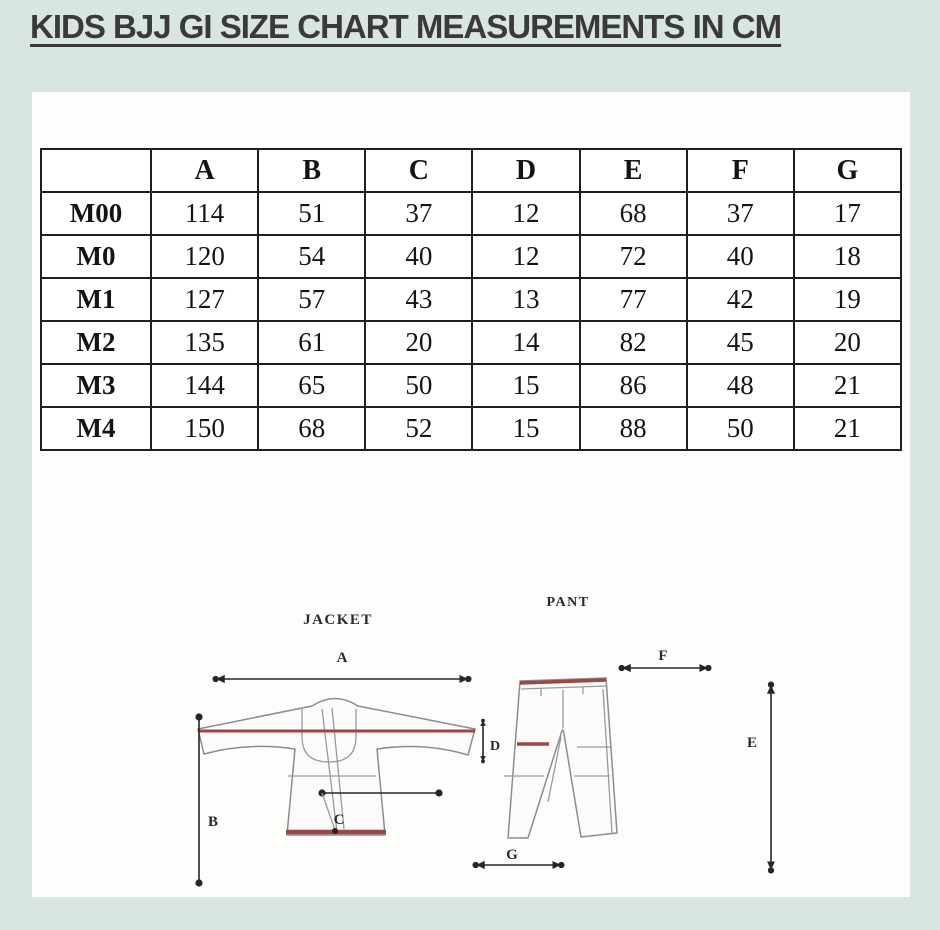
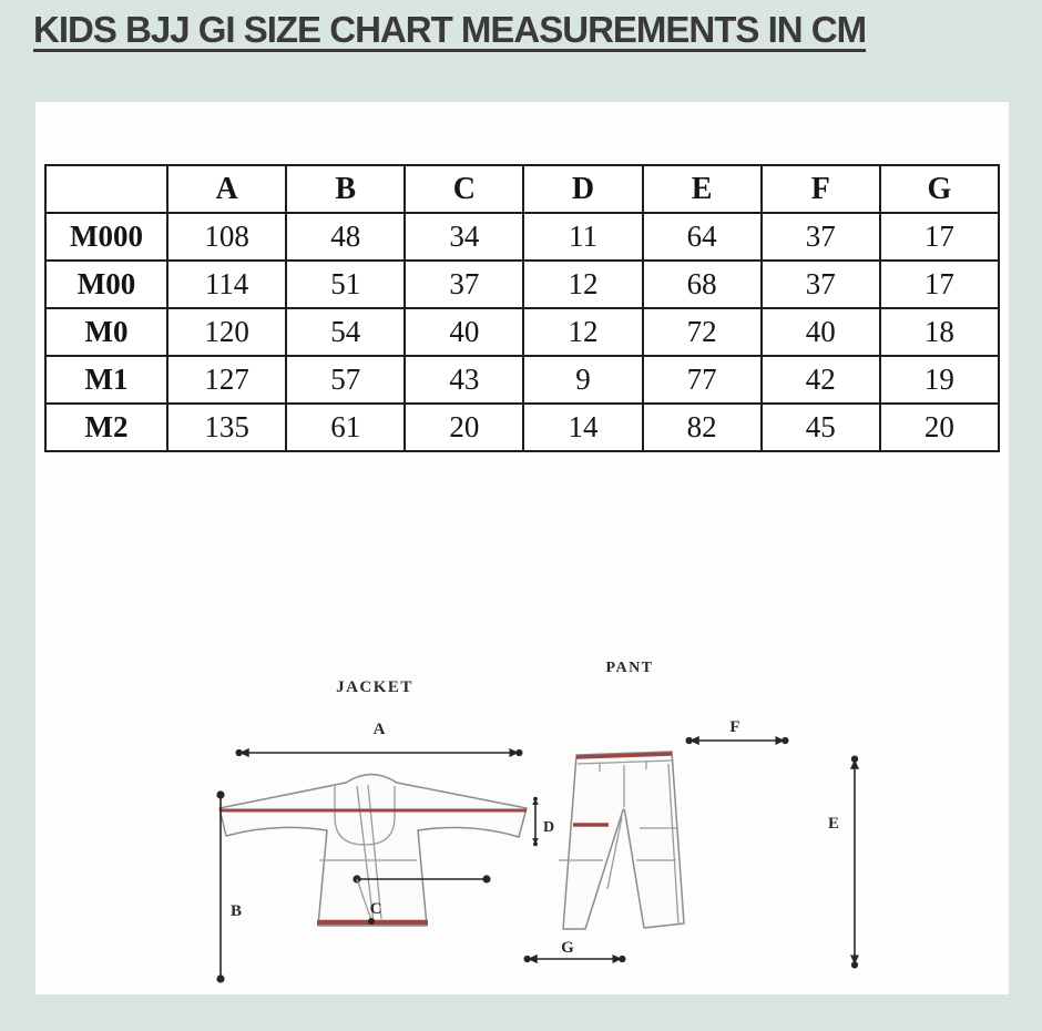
  KIDS BJJ GI SIZE CHART MEASUREMENTS IN CM
  	A	B	C	D	E	F	G
+ M000	108	48	34	11	64	37	17
  M00	114	51	37	12	68	37	17
  M0	120	54	40	12	72	40	18
- M1	127	57	43	13	77	42	19
+ M1	127	57	43	9	77	42	19
  M2	135	61	20	14	82	45	20
- M3	144	65	50	15	86	48	21
- M4	150	68	52	15	88	50	21
  JACKET
  A
  B
  C
  D
  PANT
  F
  E
  G
